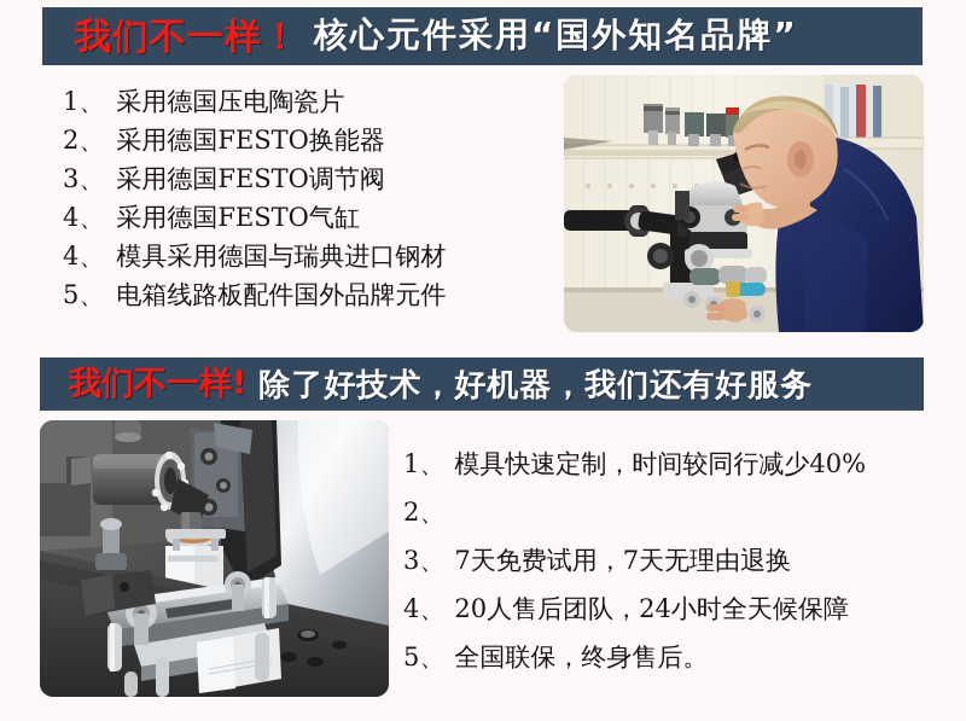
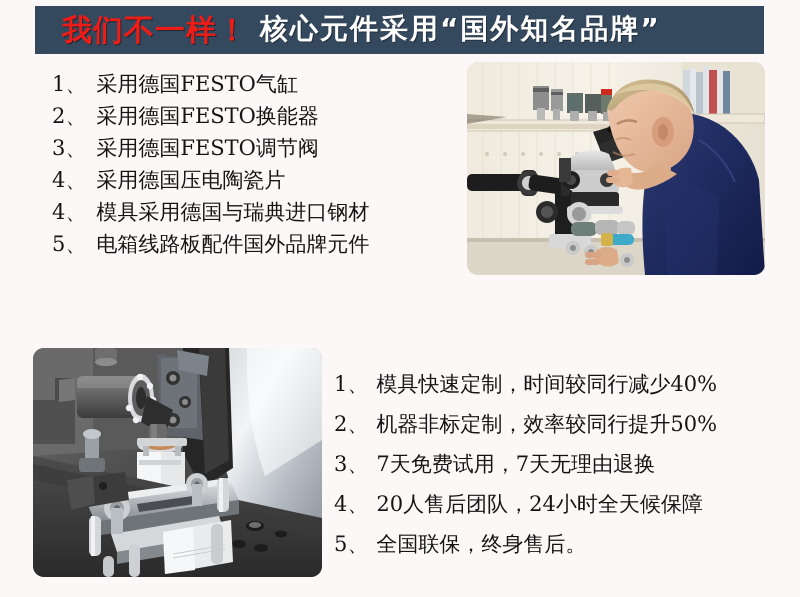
  我们不一样！
  核心元件采用“国外知名品牌”
  1、
- 采用德国压电陶瓷片
+ 采用德国FESTO气缸
  2、
  采用德国FESTO换能器
  3、
  采用德国FESTO调节阀
  4、
- 采用德国FESTO气缸
+ 采用德国压电陶瓷片
  4、
  模具采用德国与瑞典进口钢材
  5、
  电箱线路板配件国外品牌元件
- 我们不一样!
- 除了好技术，好机器，我们还有好服务
  1、
  模具快速定制，时间较同行减少40%
  2、
+ 机器非标定制，效率较同行提升50%
  3、
  7天免费试用，7天无理由退换
  4、
  20人售后团队，24小时全天候保障
  5、
  全国联保，终身售后。
